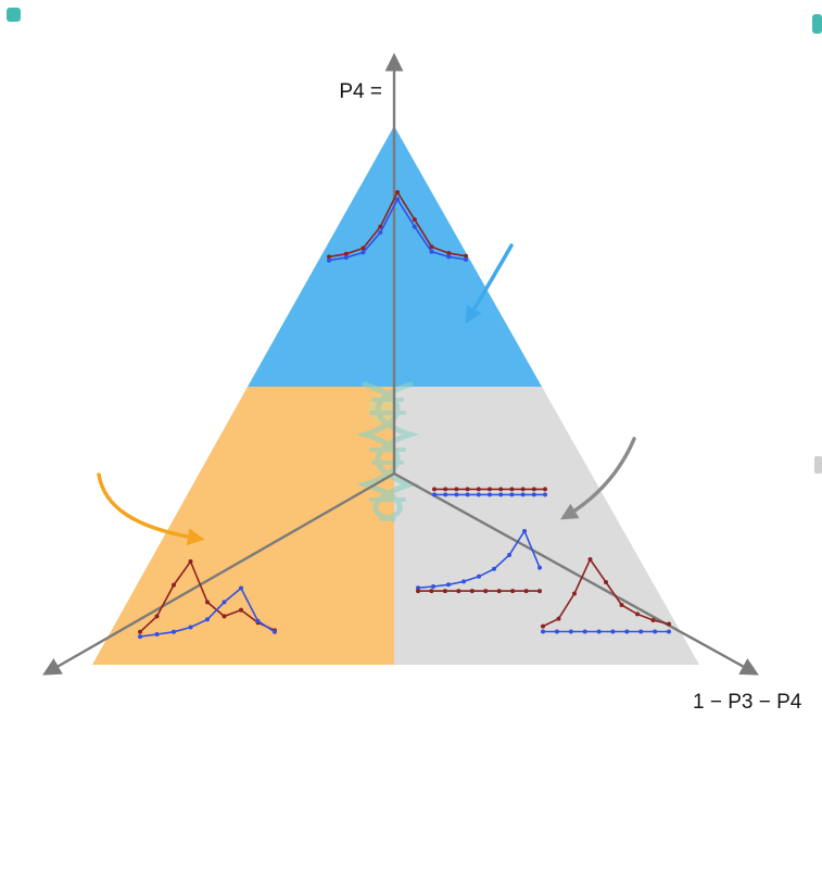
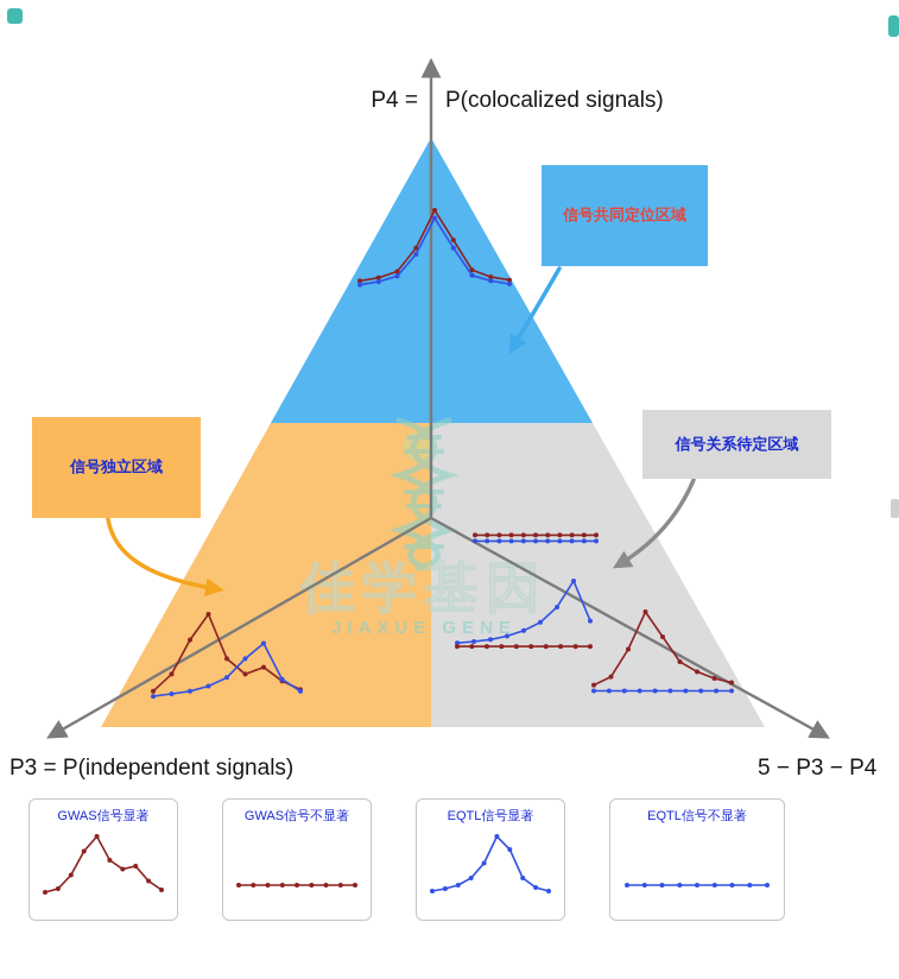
+ 佳学基因
+ JIAXUE GENE
  P4 =
+ P(colocalized signals)
+ P3 = P(independent signals)
- 1 − P3 − P4
+ 5 − P3 − P4
+ 信号共同定位区域
+ 信号独立区域
+ 信号关系待定区域
+ GWAS信号显著
+ GWAS信号不显著
+ EQTL信号显著
+ EQTL信号不显著
